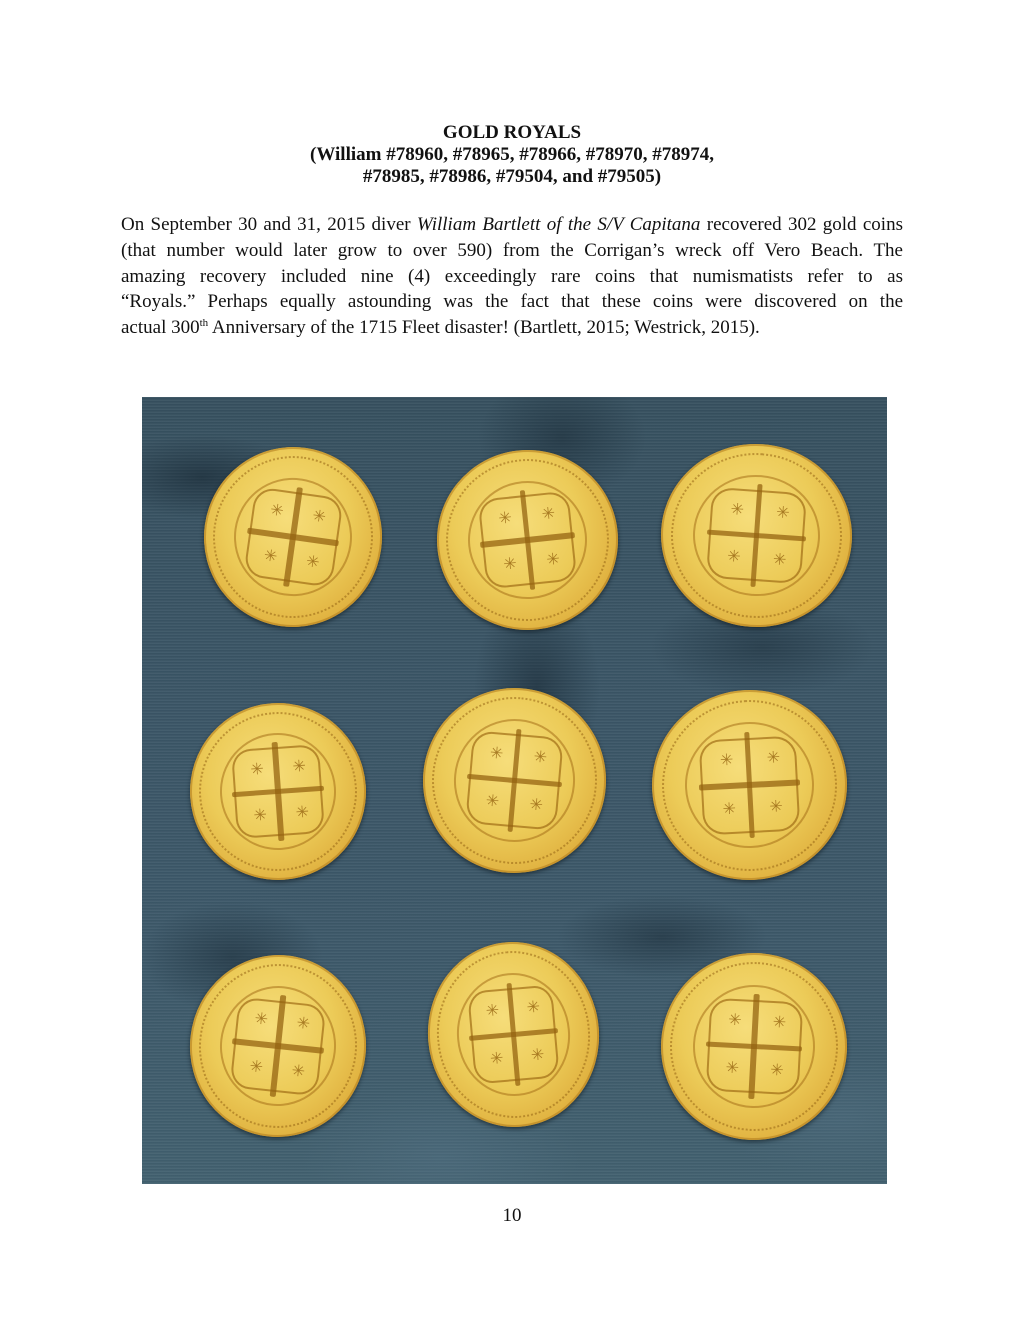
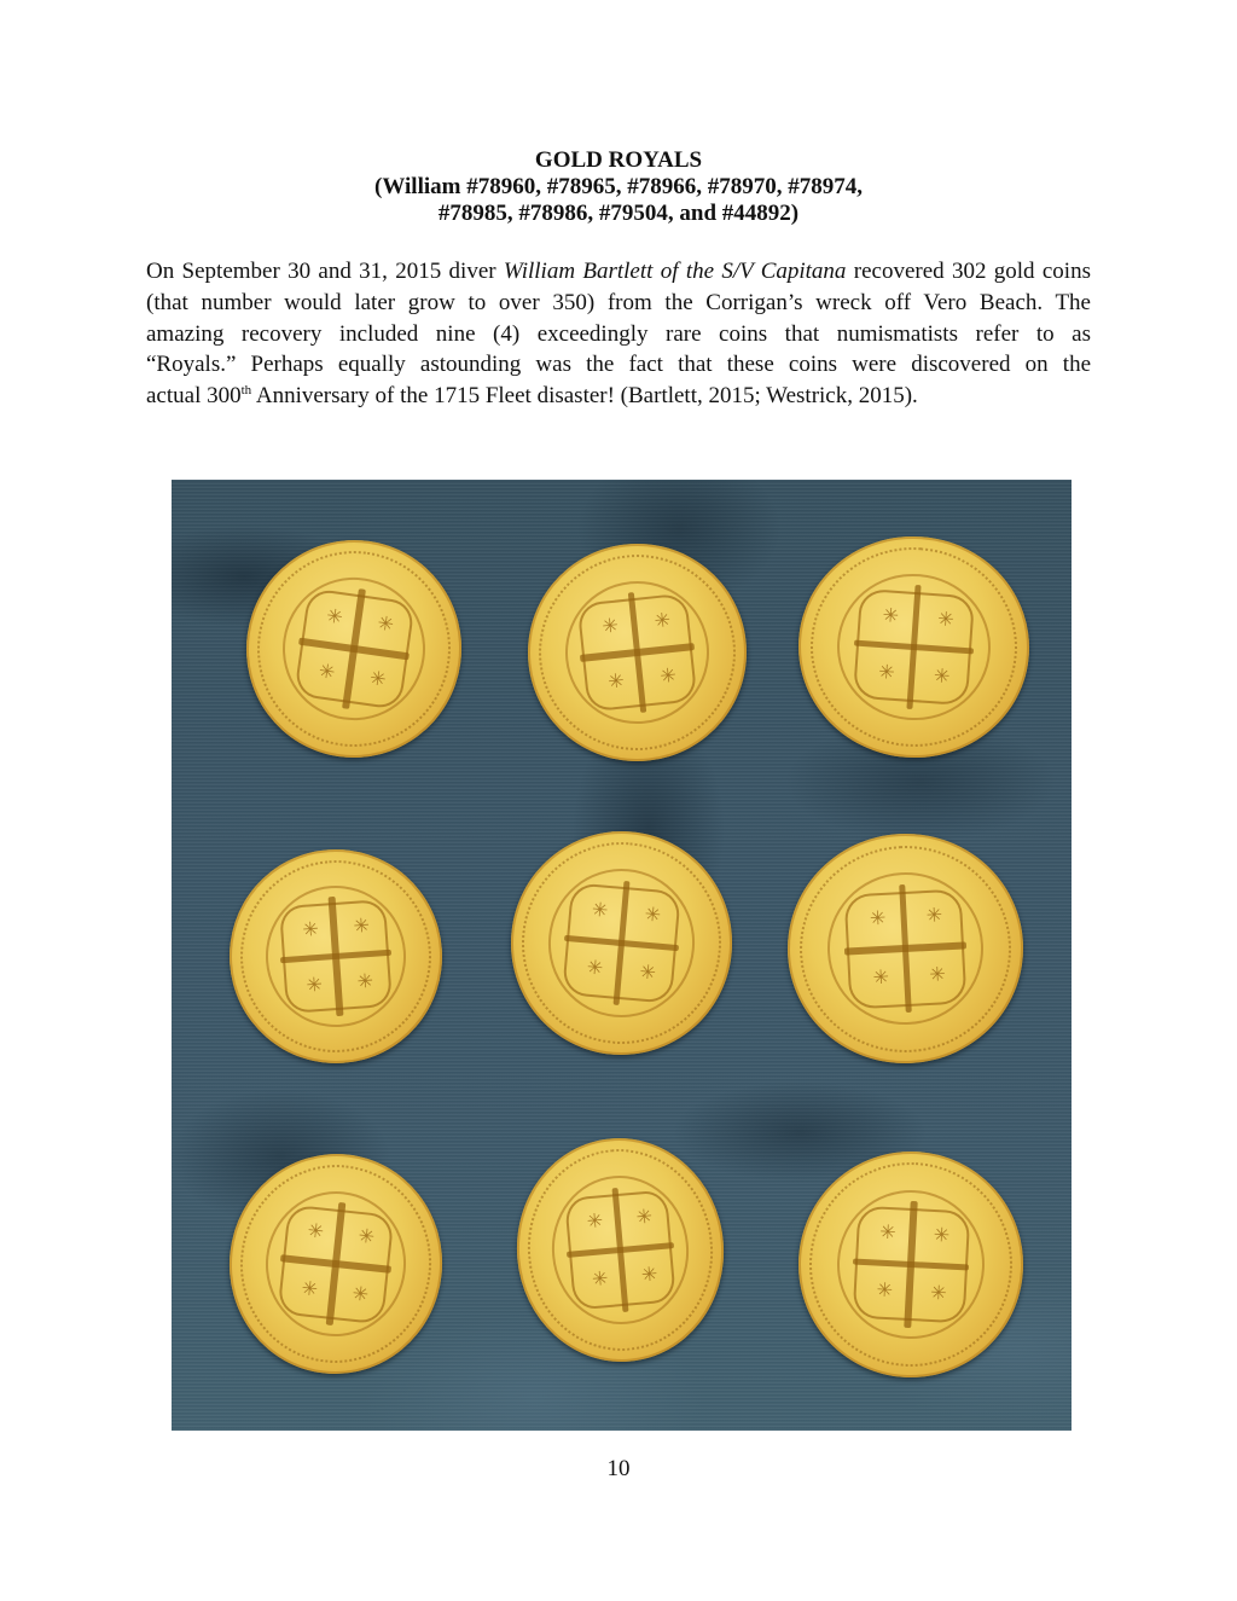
  GOLD ROYALS
  (William #78960, #78965, #78966, #78970, #78974,
- #78985, #78986, #79504, and #79505)
+ #78985, #78986, #79504, and #44892)
  On September 30 and 31, 2015 diver William Bartlett of the S/V Capitana recovered 302 gold coins
- (that number would later grow to over 590) from the Corrigan’s wreck off Vero Beach. The
+ (that number would later grow to over 350) from the Corrigan’s wreck off Vero Beach. The
  amazing recovery included nine (4) exceedingly rare coins that numismatists refer to as
  “Royals.” Perhaps equally astounding was the fact that these coins were discovered on the
  actual 300th Anniversary of the 1715 Fleet disaster! (Bartlett, 2015; Westrick, 2015).
  10
